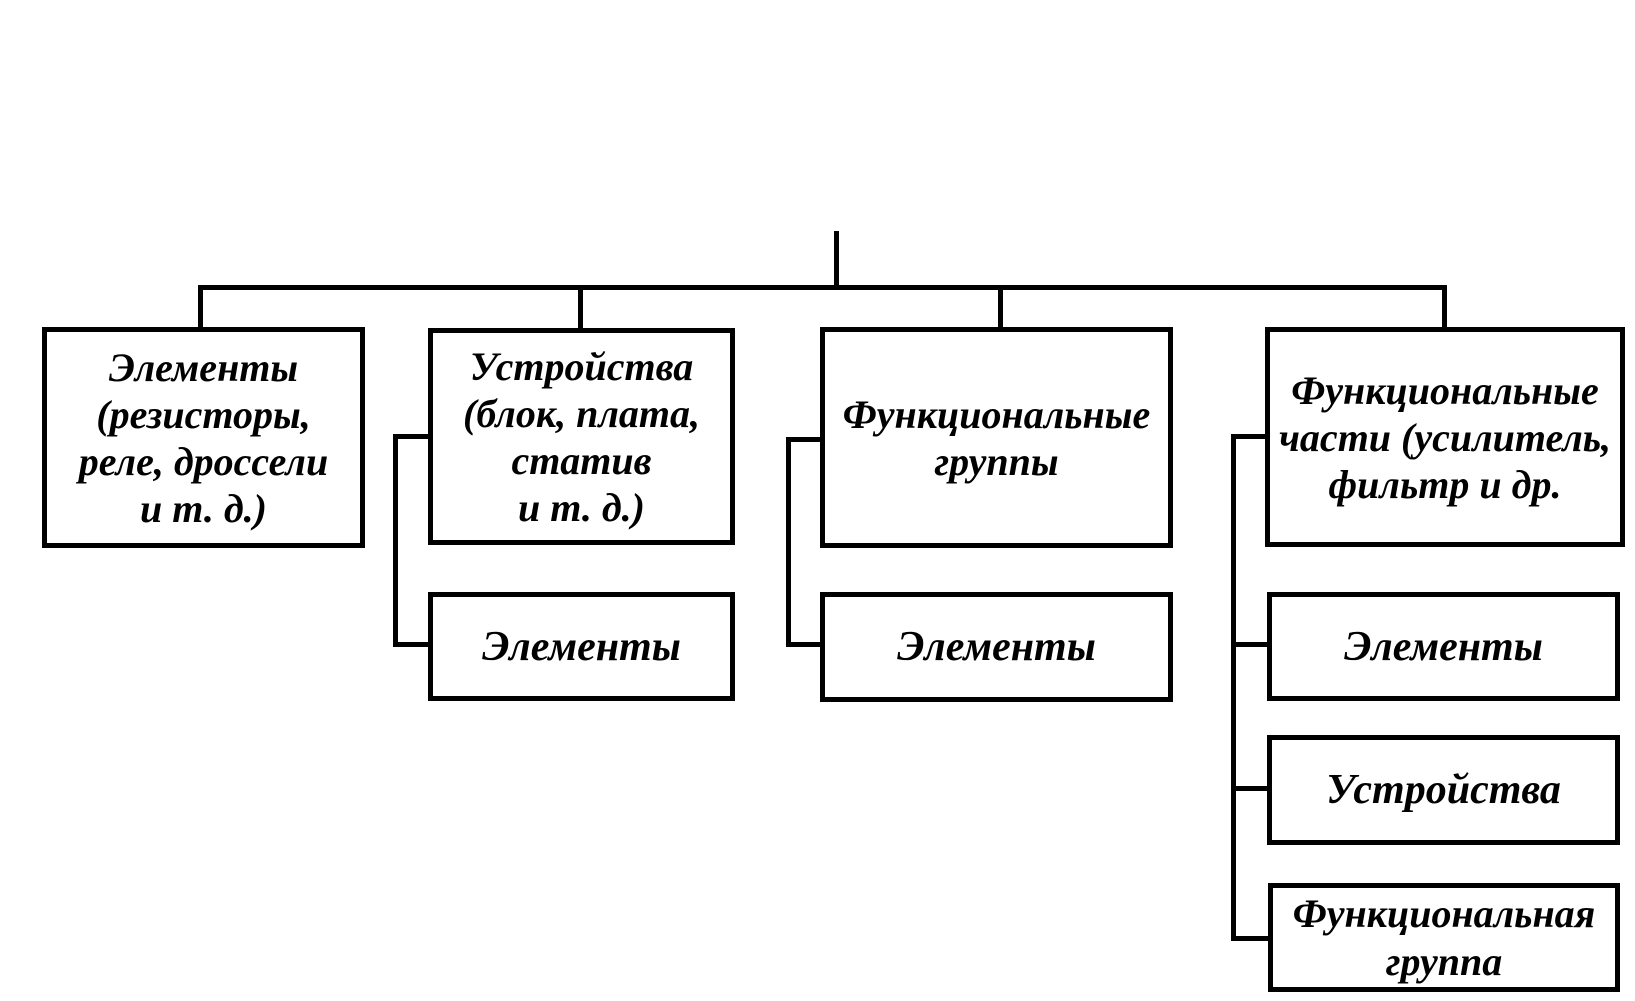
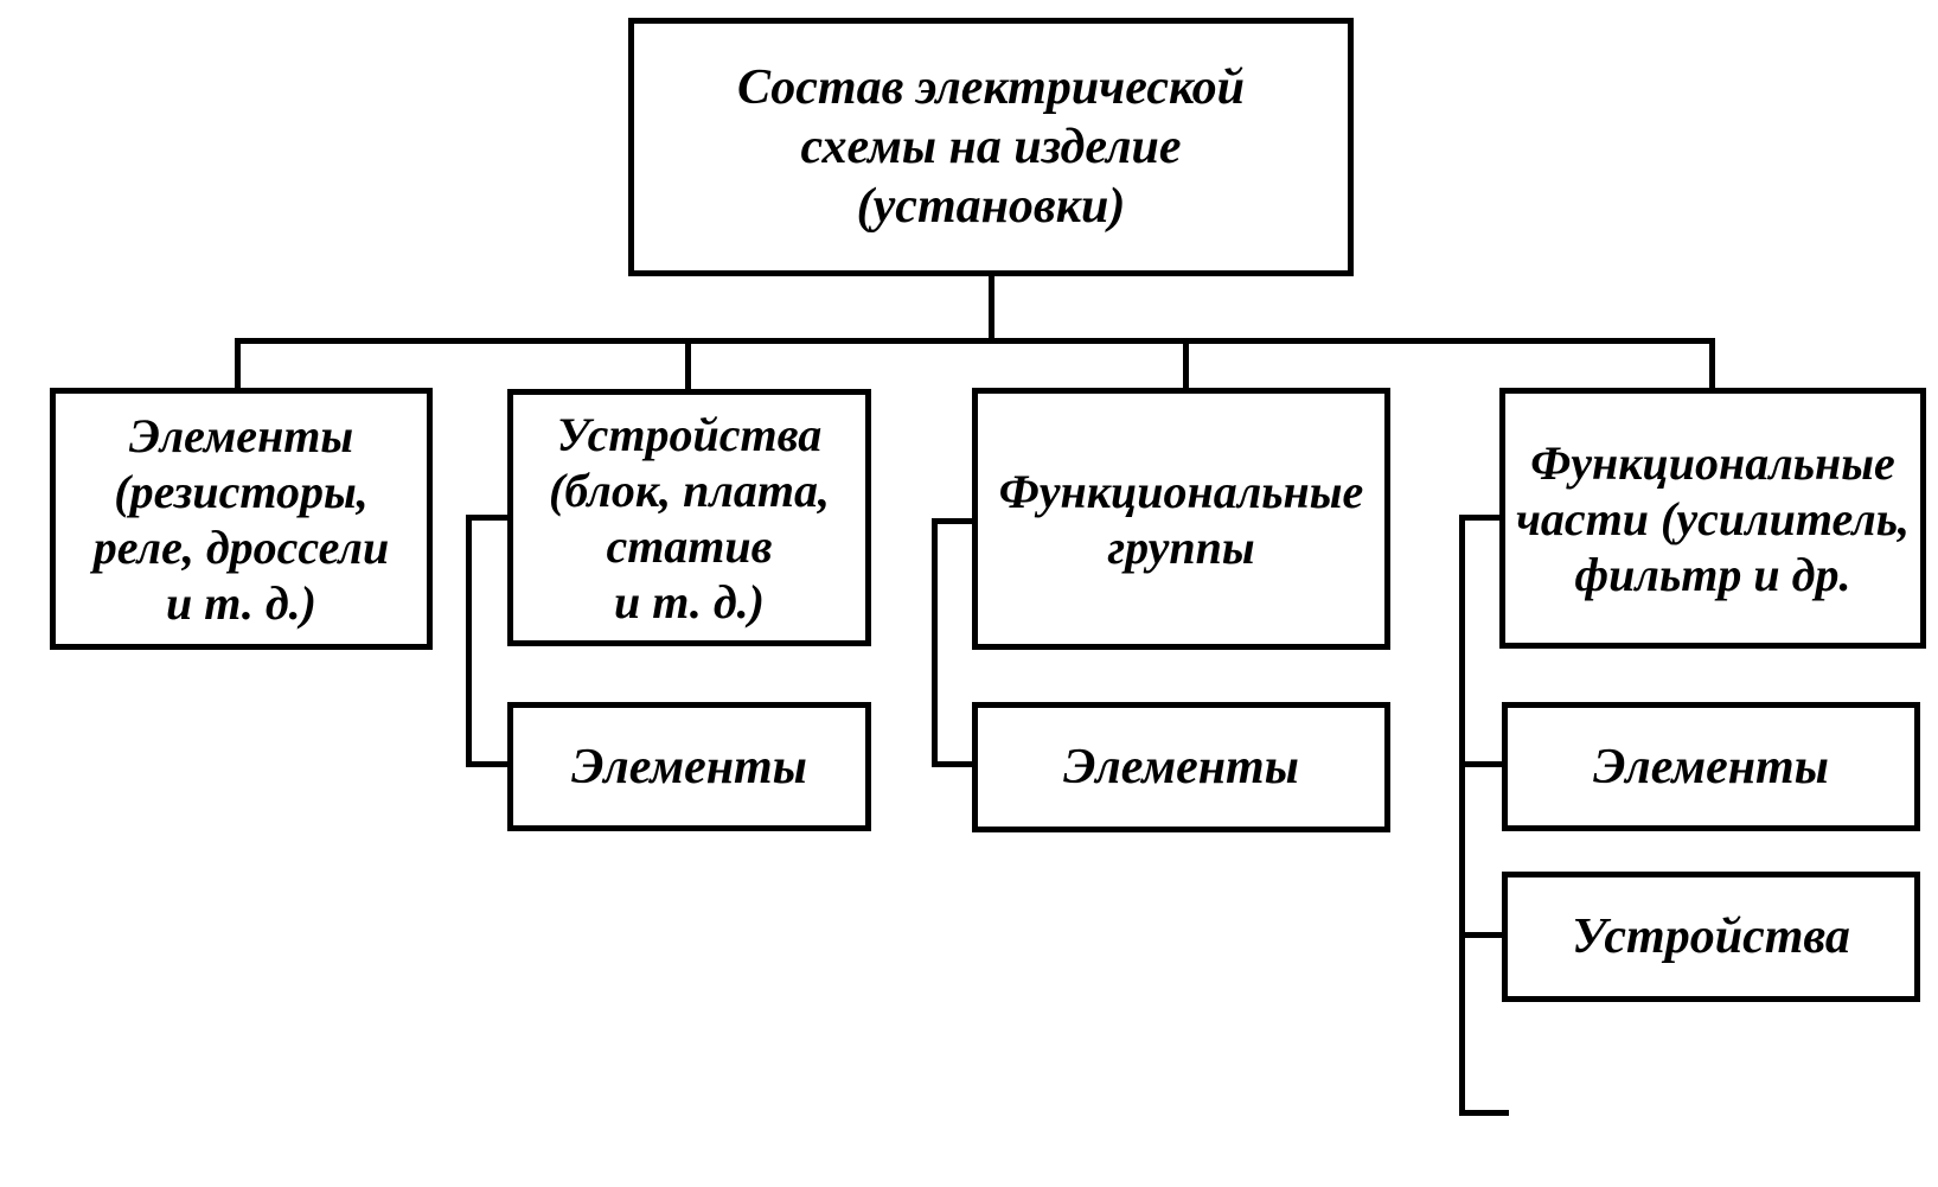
+ Состав электрической
+ схемы на изделие
+ (установки)
  Элементы
  (резисторы,
  реле, дроссели
  и т. д.)
  Устройства
  (блок, плата,
  статив
  и т. д.)
  Функциональные
  группы
  Функциональные
  части (усилитель,
  фильтр и др.
  Элементы
  Элементы
  Элементы
  Устройства
- Функциональная
- группа
